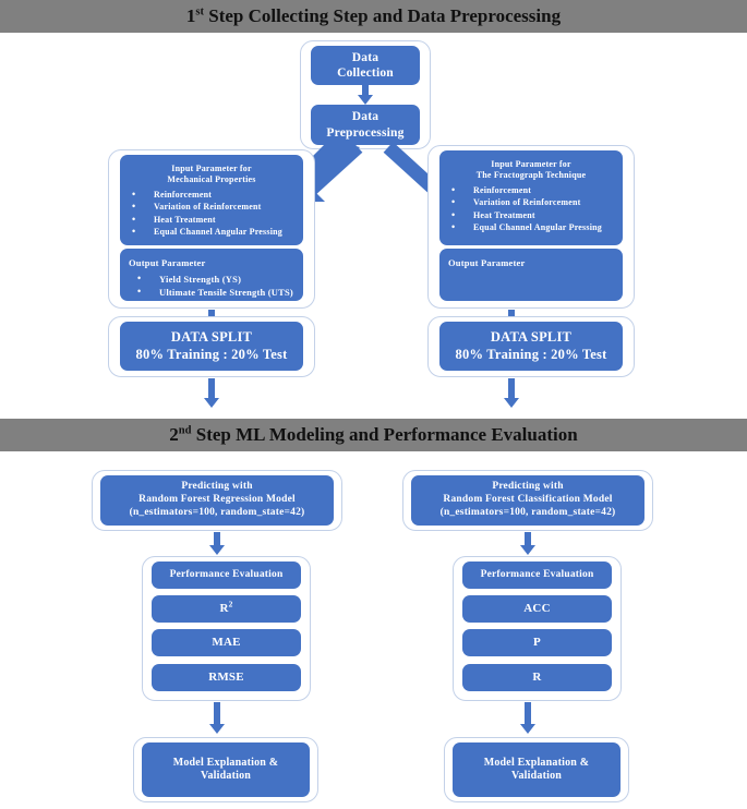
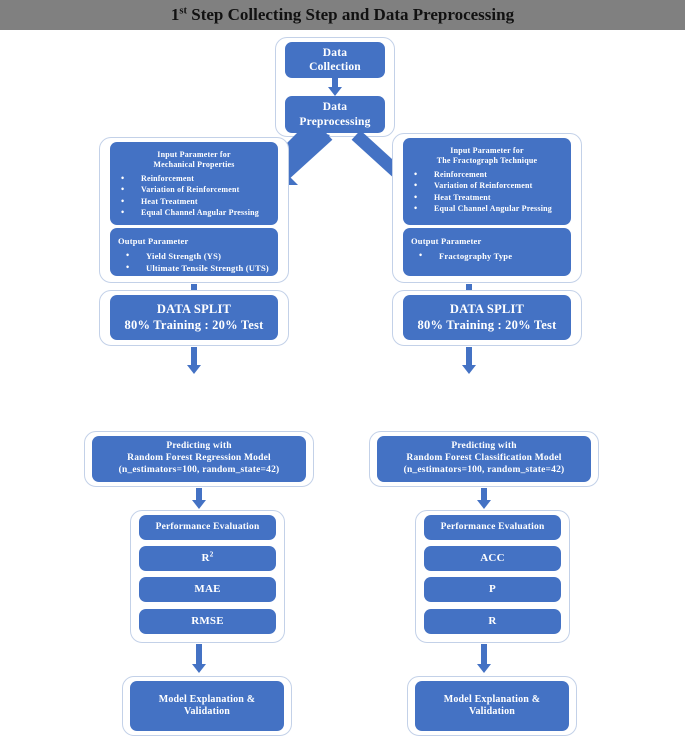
  1st Step Collecting Step and Data Preprocessing
  Data
  Collection
  Data
  Preprocessing
  Input Parameter for
  Mechanical Properties
  Reinforcement
  Variation of Reinforcement
  Heat Treatment
  Equal Channel Angular Pressing
  Output Parameter
  Yield Strength (YS)
  Ultimate Tensile Strength (UTS)
  DATA SPLIT
  80% Training : 20% Test
  Input Parameter for
  The Fractograph Technique
  Reinforcement
  Variation of Reinforcement
  Heat Treatment
  Equal Channel Angular Pressing
  Output Parameter
+ Fractography Type
  DATA SPLIT
  80% Training : 20% Test
- 2nd Step ML Modeling and Performance Evaluation
  Predicting with
  Random Forest Regression Model
  (n_estimators=100, random_state=42)
  Performance Evaluation
  R2
  MAE
  RMSE
  Model Explanation &
  Validation
  Predicting with
  Random Forest Classification Model
  (n_estimators=100, random_state=42)
  Performance Evaluation
  ACC
  P
  R
  Model Explanation &
  Validation
